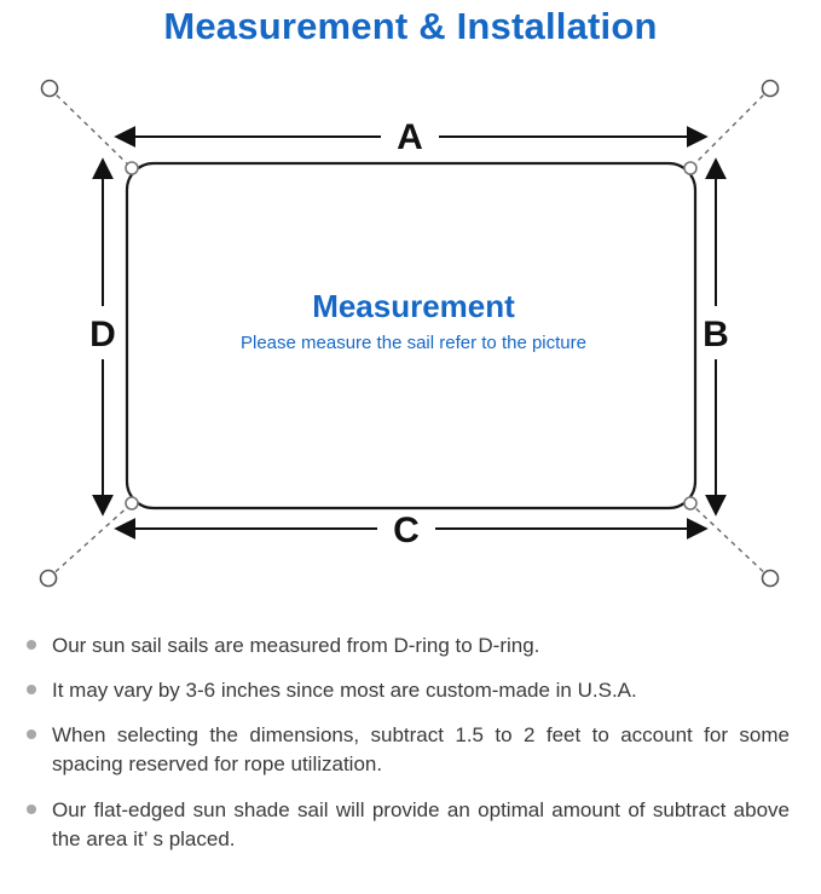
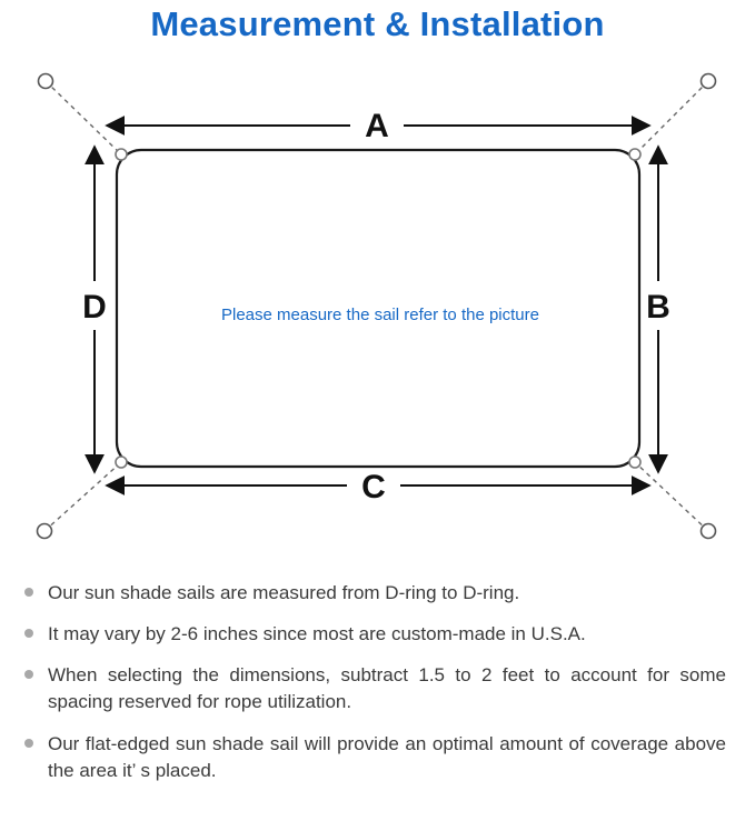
  Measurement & Installation
  A
  C
  D
  B
- Measurement
  Please measure the sail refer to the picture
- Our sun sail sails are measured from D-ring to D-ring.
+ Our sun shade sails are measured from D-ring to D-ring.
- It may vary by 3-6 inches since most are custom-made in U.S.A.
+ It may vary by 2-6 inches since most are custom-made in U.S.A.
  When selecting the dimensions, subtract 1.5 to 2 feet to account for some spacing reserved for rope utilization.
- Our flat-edged sun shade sail will provide an optimal amount of subtract above the area it’ s placed.
+ Our flat-edged sun shade sail will provide an optimal amount of coverage above the area it’ s placed.
